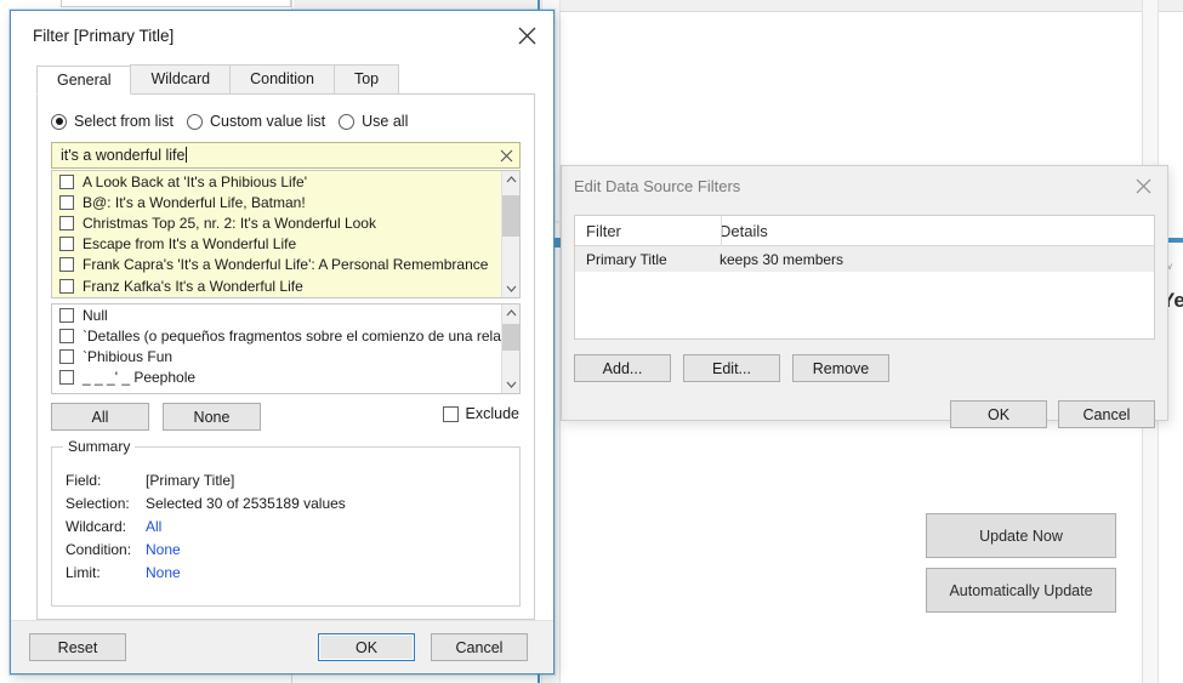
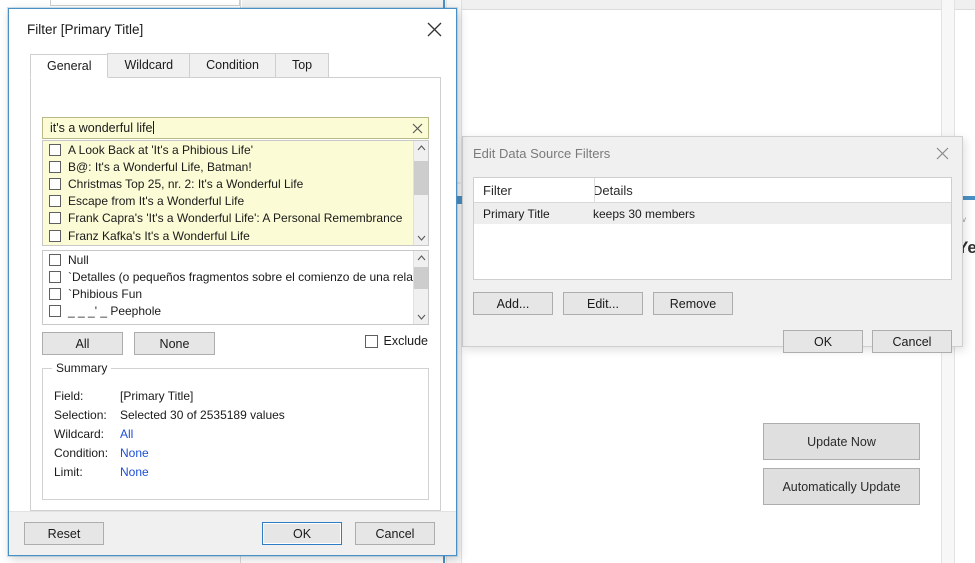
  Update Now
  Automatically Update
  Edit Data Source Filters
  Filter
  Details
  Primary Title
  keeps 30 members
  Add...
  Edit...
  Remove
  OK
  Cancel
  Filter [Primary Title]
  General
  Wildcard
  Condition
  Top
- Select from list
- Custom value list
- Use all
  it's a wonderful life
  A Look Back at 'It's a Phibious Life'
  B@: It's a Wonderful Life, Batman!
- Christmas Top 25, nr. 2: It's a Wonderful Look
+ Christmas Top 25, nr. 2: It's a Wonderful Life
  Escape from It's a Wonderful Life
  Frank Capra's 'It's a Wonderful Life': A Personal Remembrance
  Franz Kafka's It's a Wonderful Life
  Null
  `Detalles (o pequeños fragmentos sobre el comienzo de una rela
  `Phibious Fun
  _ _ _' _ Peephole
  All
  None
  Exclude
  Summary
  Field:
  [Primary Title]
  Selection:
  Selected 30 of 2535189 values
  Wildcard:
  All
  Condition:
  None
  Limit:
  None
  Reset
  OK
  Cancel
